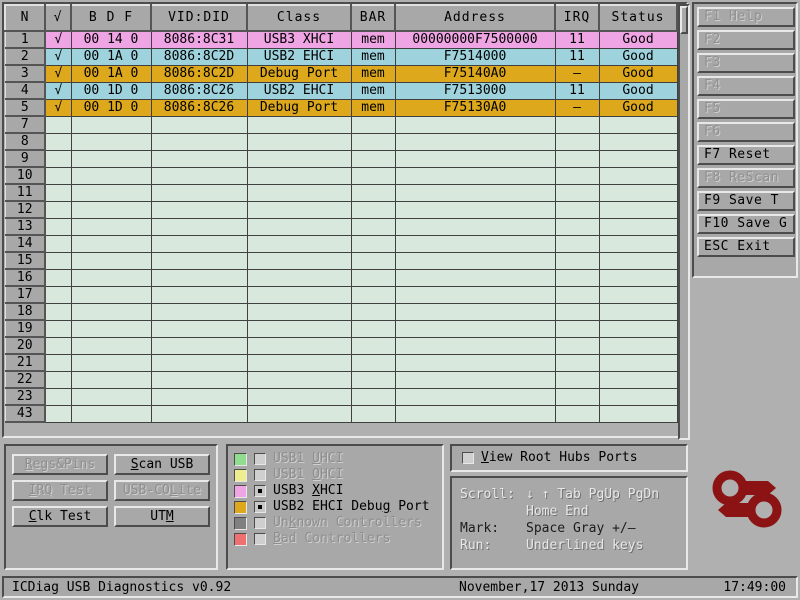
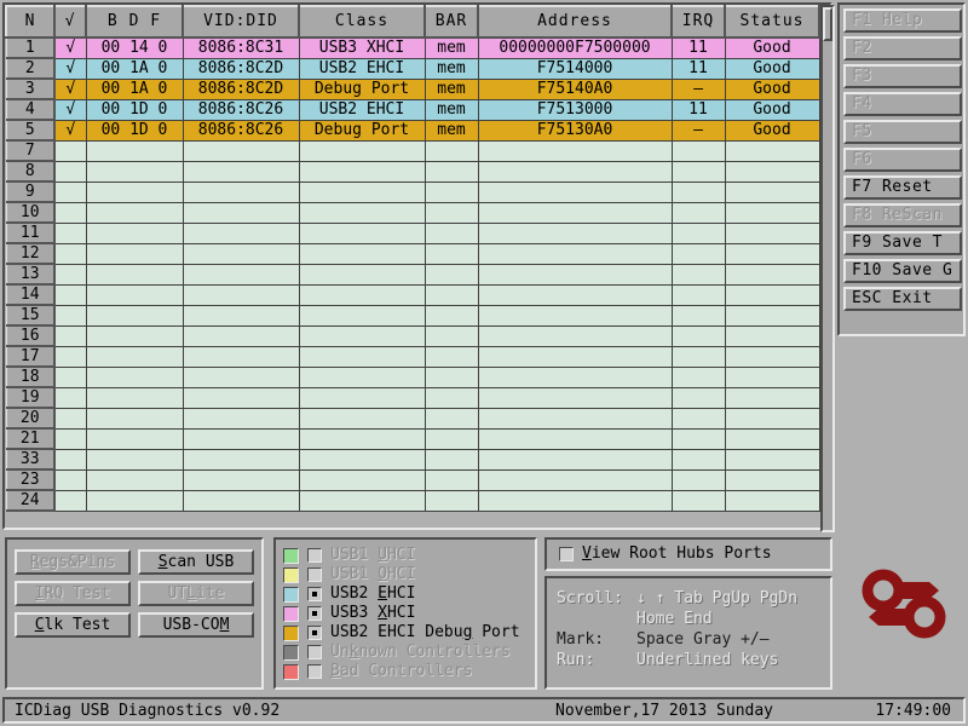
  N	√	B D F	VID:DID	Class	BAR	Address	IRQ	Status
  1	√	00 14 0	8086:8C31	USB3 XHCI	mem	00000000F7500000	11	Good
  2	√	00 1A 0	8086:8C2D	USB2 EHCI	mem	F7514000	11	Good
  3	√	00 1A 0	8086:8C2D	Debug Port	mem	F75140A0	–	Good
  4	√	00 1D 0	8086:8C26	USB2 EHCI	mem	F7513000	11	Good
  5	√	00 1D 0	8086:8C26	Debug Port	mem	F75130A0	–	Good
  7
  8
  9
  10
  11
  12
  13
  14
  15
  16
  17
  18
  19
  20
  21
- 22
+ 33
  23
- 43
+ 24
  F1 Help
  F2
  F3
  F4
  F5
  F6
  F7 Reset
  F8 ReScan
  F9 Save T
  F10 Save G
  ESC Exit
  Regs&Pins
  Scan USB
  IRQ Test
- USB-COLite
+ UTLite
  Clk Test
- UTM
+ USB-COM
  USB1 UHCI
  USB1 OHCI
+ USB2 EHCI
  USB3 XHCI
  USB2 EHCI Debug Port
  Unknown Controllers
  Bad Controllers
  View Root Hubs Ports
  Scroll:
  ↓ ↑ Tab PgUp PgDn
  Home End
  Mark:
  Space Gray +/–
  Run:
  Underlined keys
  ICDiag USB Diagnostics v0.92
  November,17 2013 Sunday
  17:49:00
